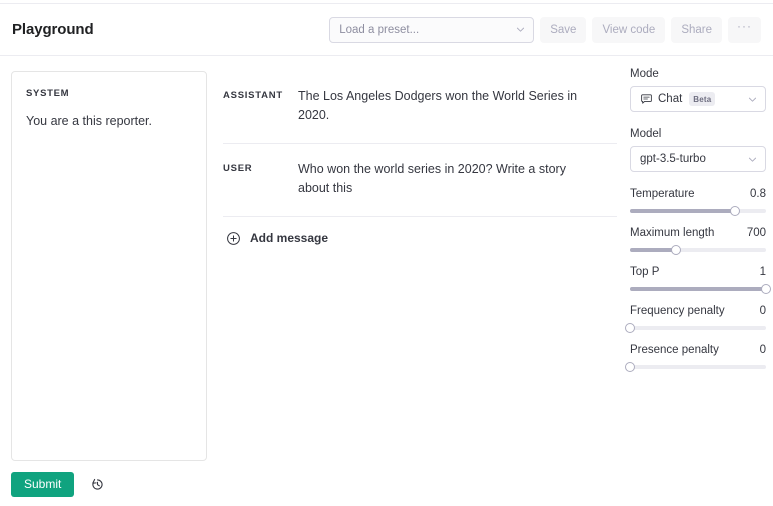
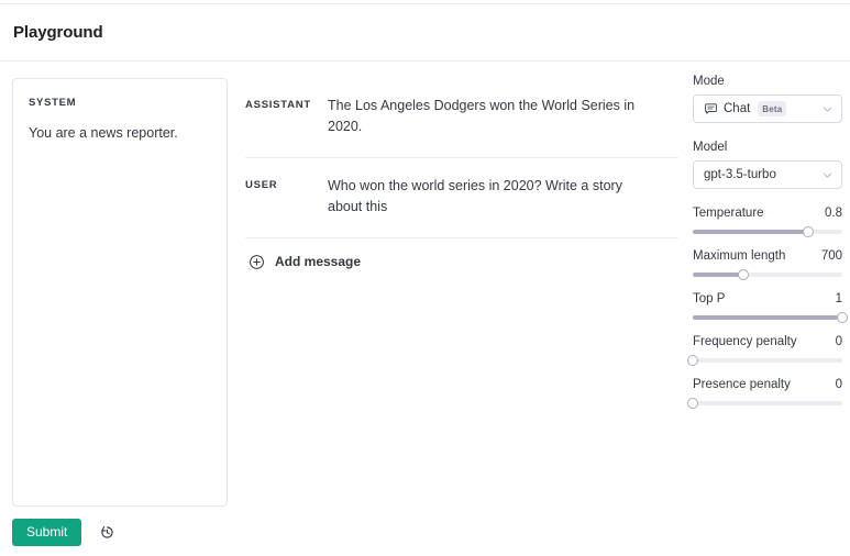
  Playground
- Load a preset...
- Save
- View code
- Share
- ···
  SYSTEM
- You are a this reporter.
+ You are a news reporter.
  Submit
  ASSISTANT
  The Los Angeles Dodgers won the World Series in 2020.
  USER
  Who won the world series in 2020? Write a story about this
  Add message
  Mode
  Chat
  Beta
  Model
  gpt-3.5-turbo
  Temperature
  0.8
  Maximum length
  700
  Top P
  1
  Frequency penalty
  0
  Presence penalty
  0
